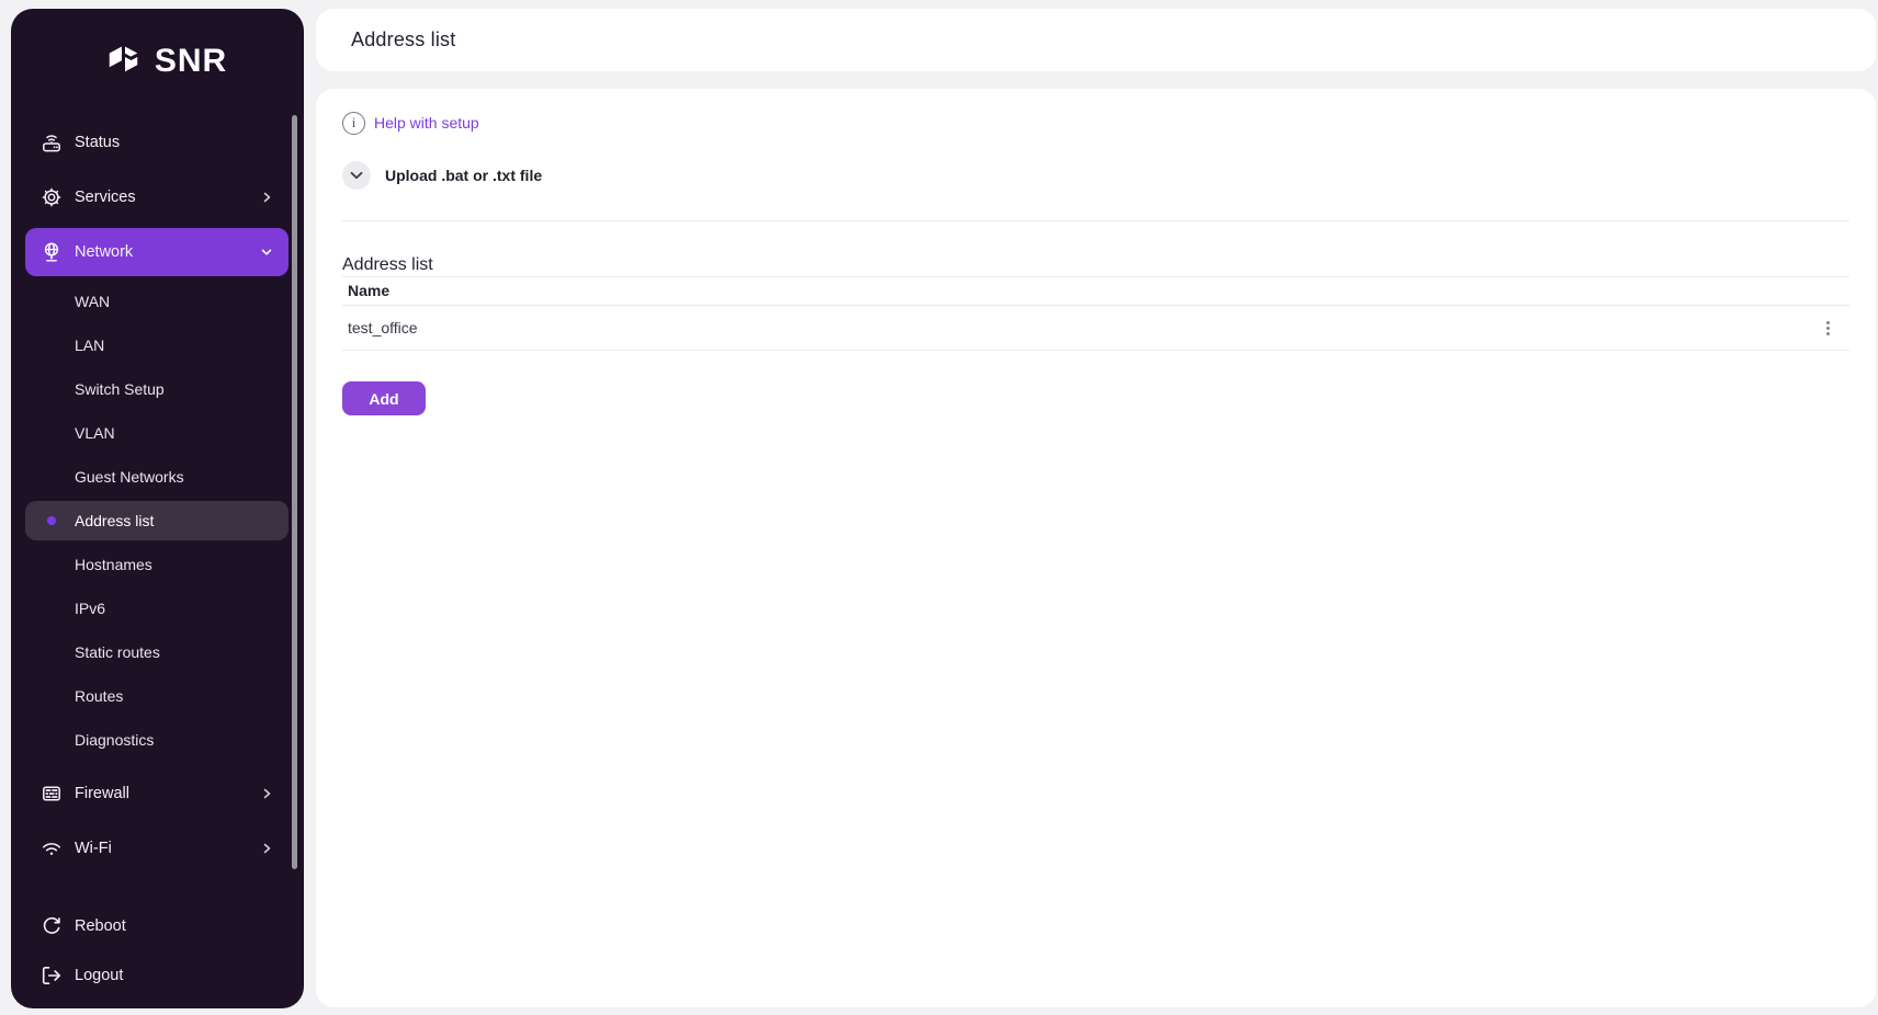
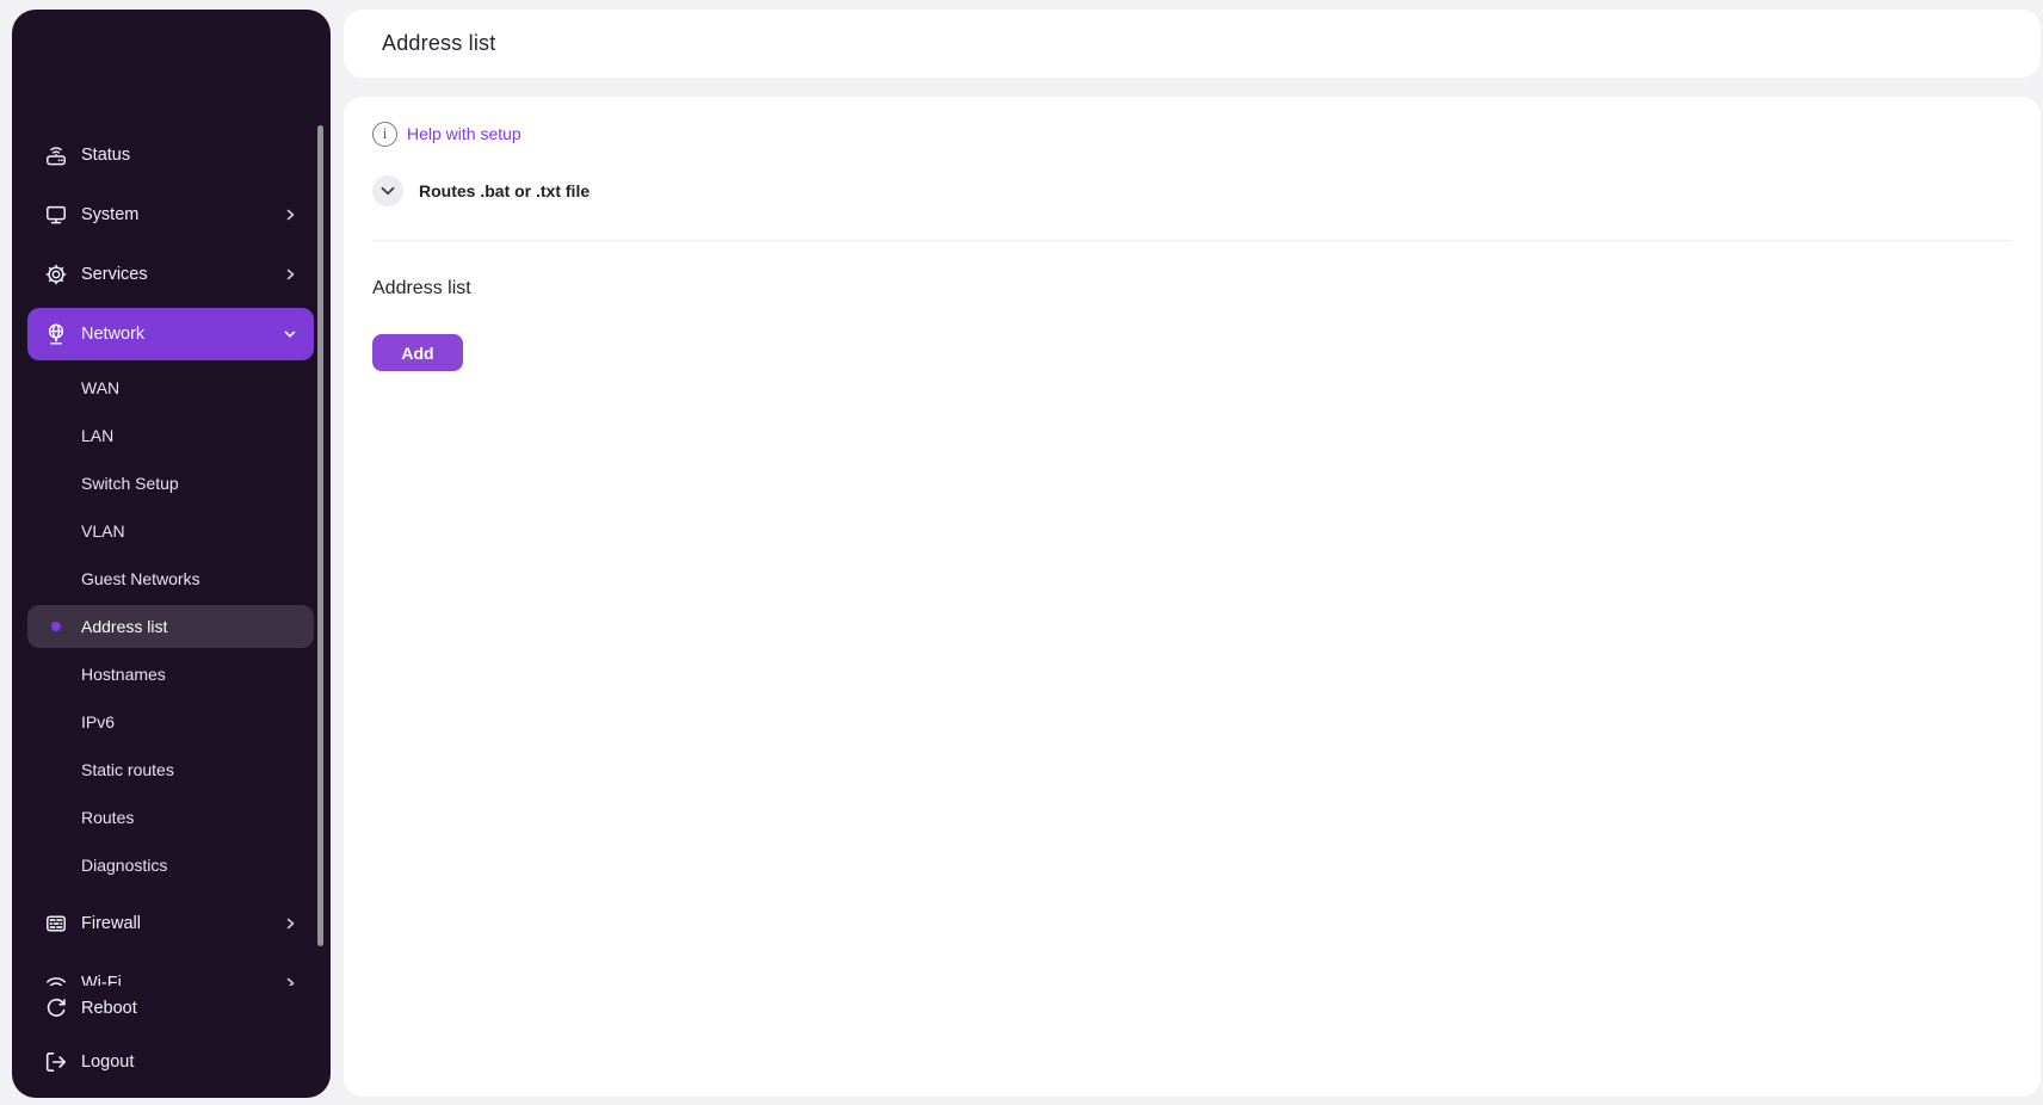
- SNR
  Status
+ System
  Services
  Network
  WAN
  LAN
  Switch Setup
  VLAN
  Guest Networks
  Address list
  Hostnames
  IPv6
  Static routes
  Routes
  Diagnostics
  Firewall
  Wi-Fi
  Reboot
  Logout
  Address list
  i
  Help with setup
- Upload .bat or .txt file
+ Routes .bat or .txt file
  Address list
- Name
- test_office
  Add
